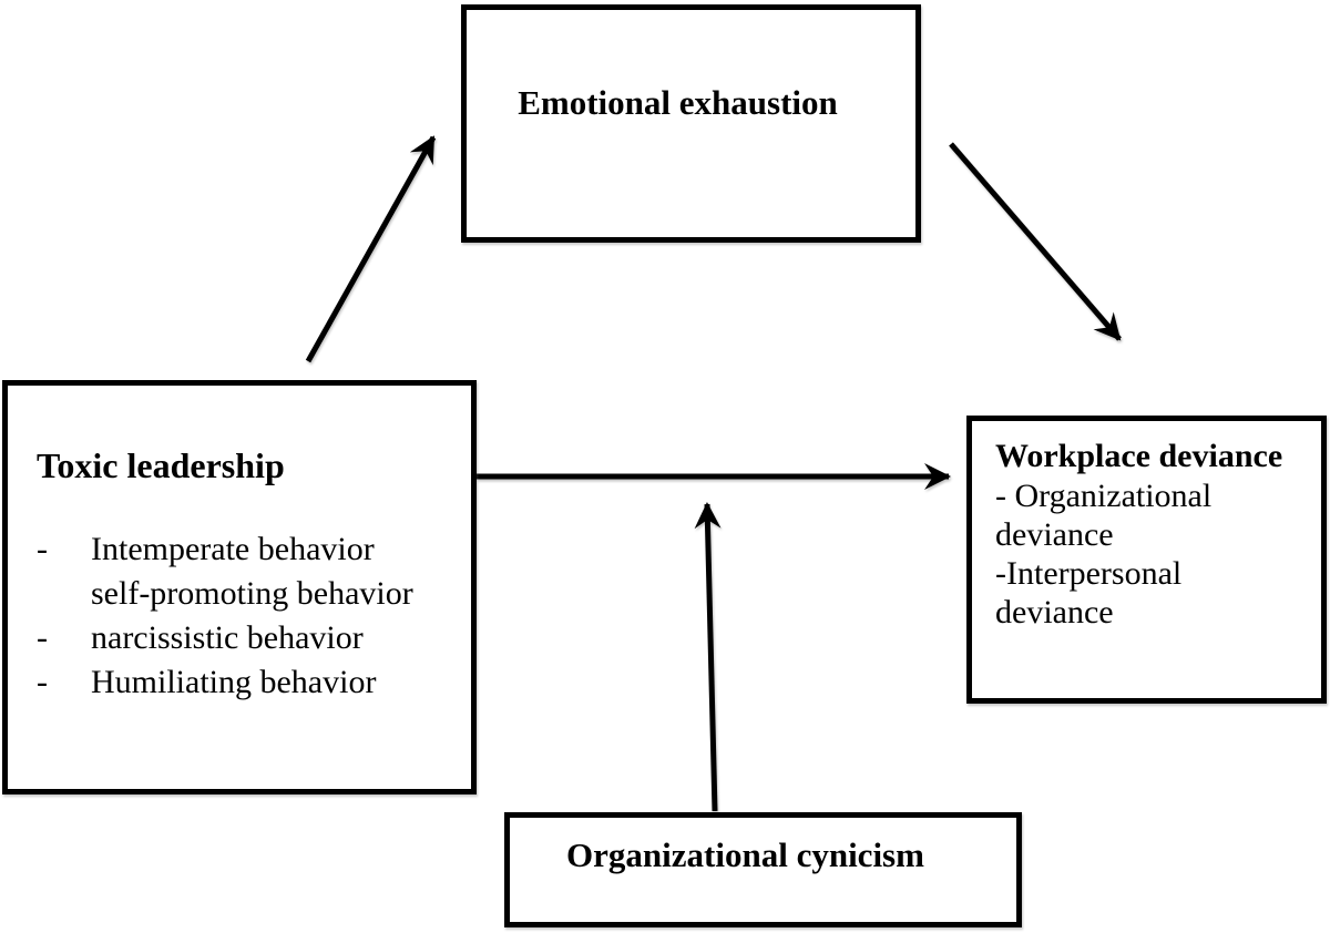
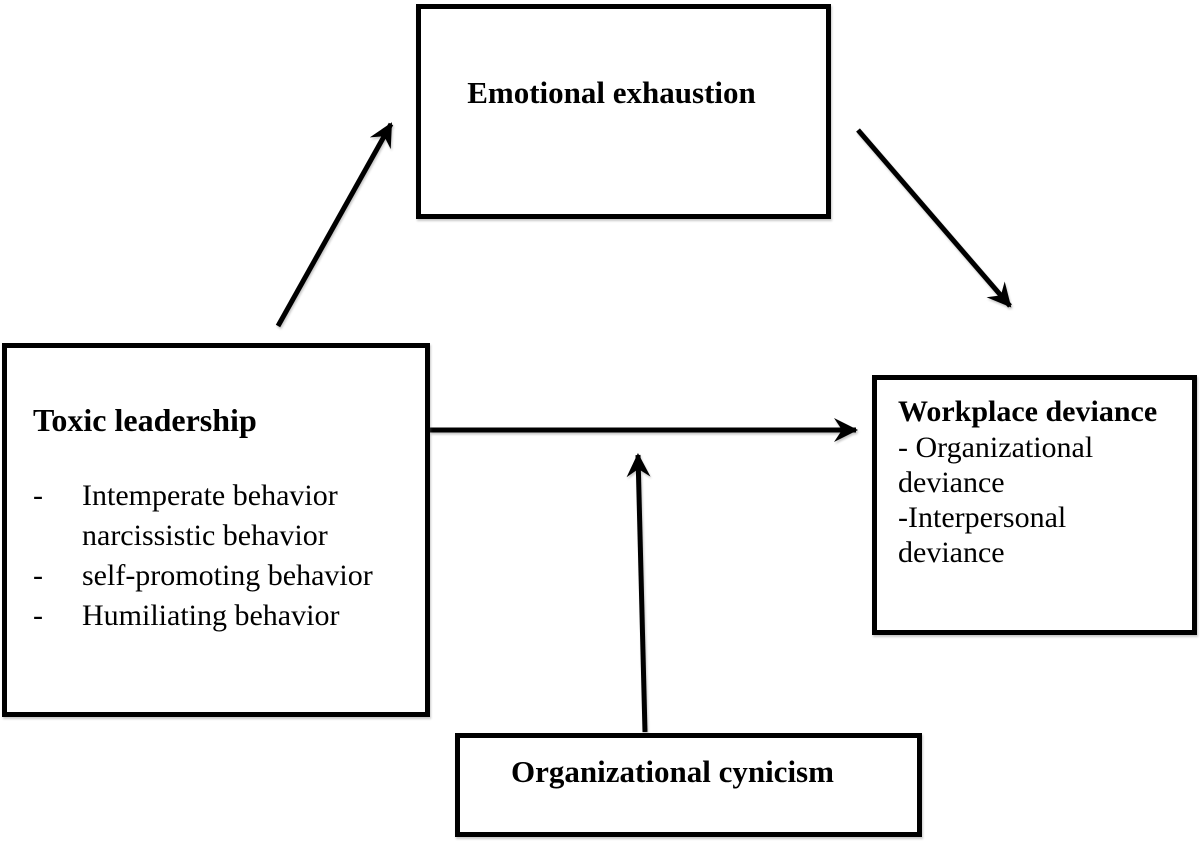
  Emotional exhaustion
  Toxic leadership
  -
  Intemperate behavior
- self-promoting behavior
+ narcissistic behavior
  -
- narcissistic behavior
+ self-promoting behavior
  -
  Humiliating behavior
  Workplace deviance
  - Organizational
  deviance
  -Interpersonal
  deviance
  Organizational cynicism
